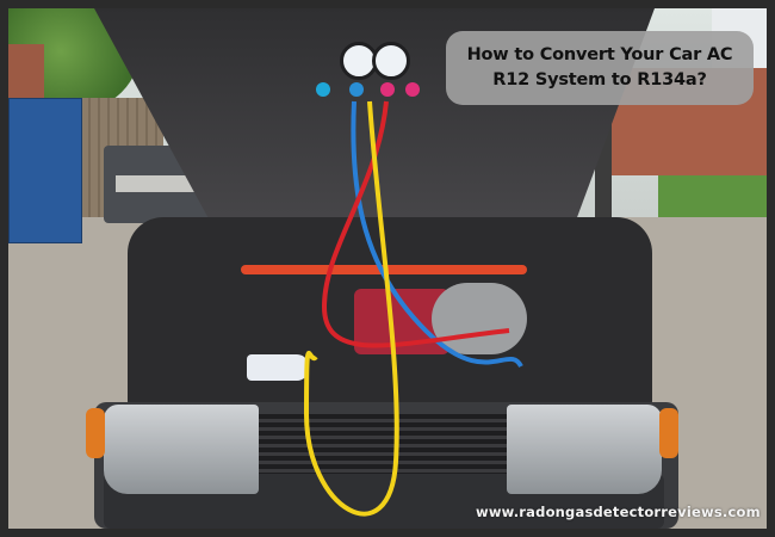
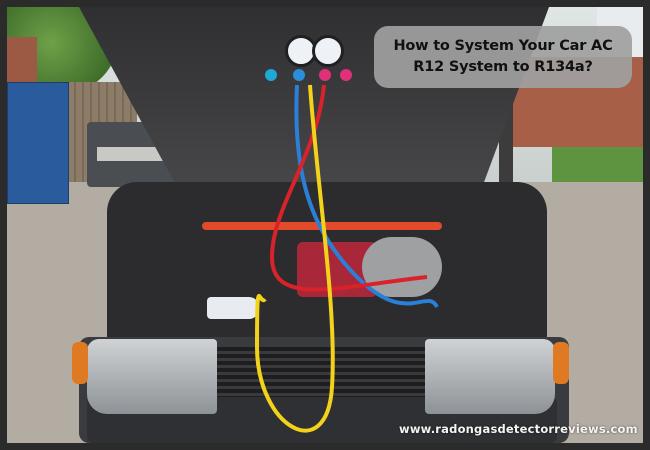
- How to Convert Your Car AC
+ How to System Your Car AC
  R12 System to R134a?
  www.radongasdetectorreviews.com
